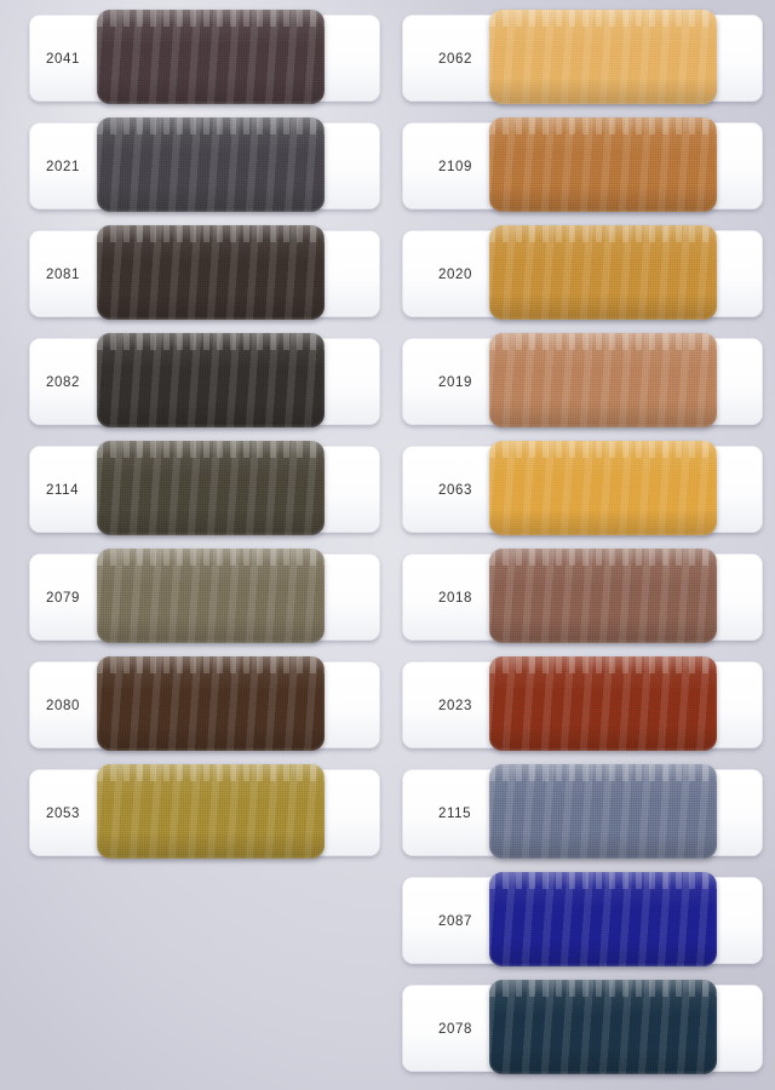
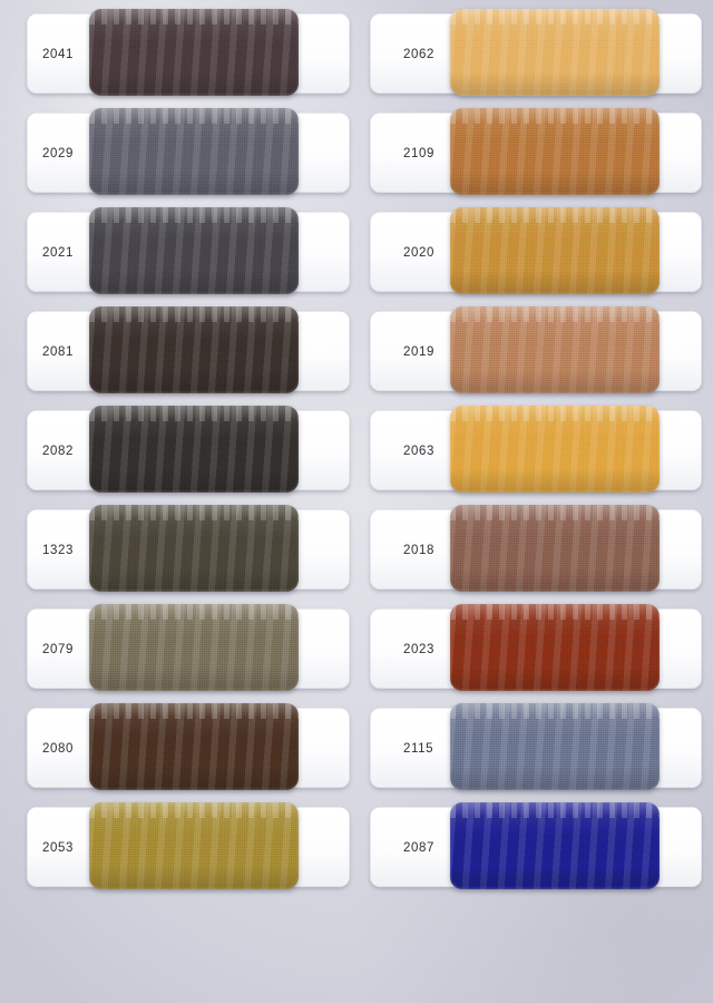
  2041
+ 2029
  2021
  2081
  2082
- 2114
+ 1323
  2079
  2080
  2053
  2062
  2109
  2020
  2019
  2063
  2018
  2023
  2115
  2087
- 2078
